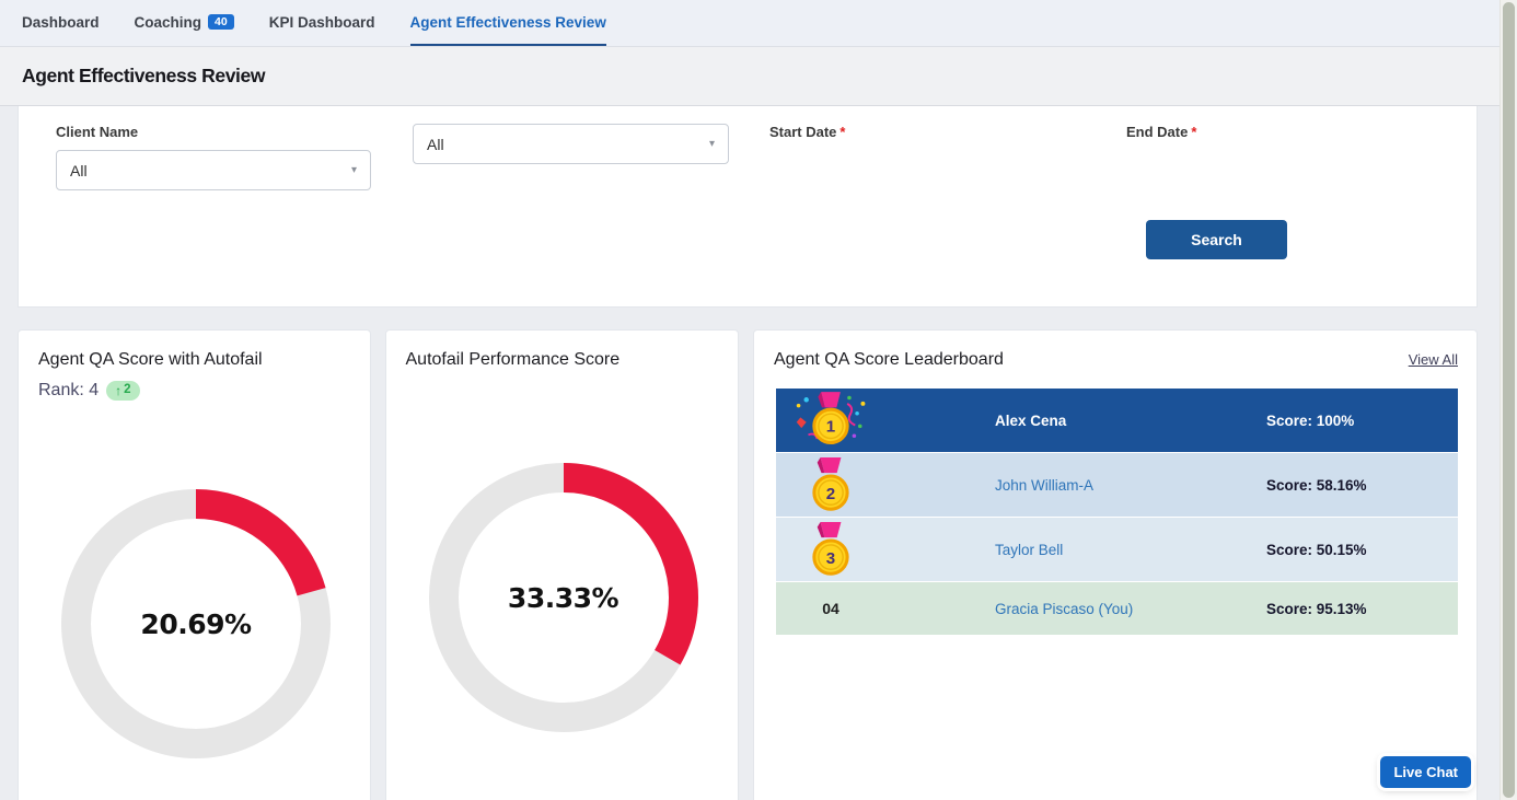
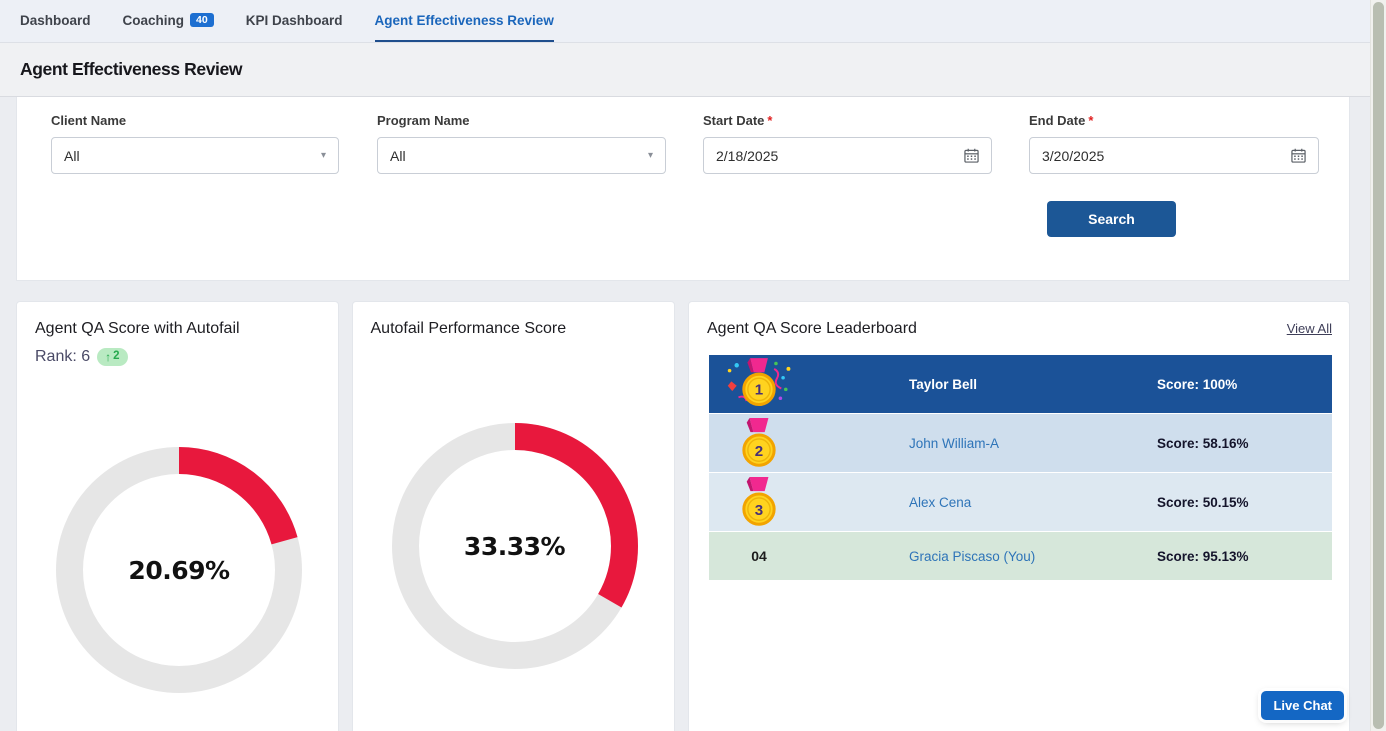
  Dashboard
  Coaching
  40
  KPI Dashboard
  Agent Effectiveness Review
  Agent Effectiveness Review
  Client Name
  All
  ▾
+ Program Name
  All
  ▾
  Start Date *
+ 2/18/2025
  End Date *
+ 3/20/2025
  Search
  Agent QA Score with Autofail
- Rank: 4
+ Rank: 6
  ↑
  2
  20.69%
  Autofail Performance Score
  33.33%
  Agent QA Score Leaderboard
  View All
  1
- Alex Cena
+ Taylor Bell
  Score: 100%
  2
  John William-A
  Score: 58.16%
  3
- Taylor Bell
+ Alex Cena
  Score: 50.15%
  04
  Gracia Piscaso (You)
  Score: 95.13%
  Live Chat
